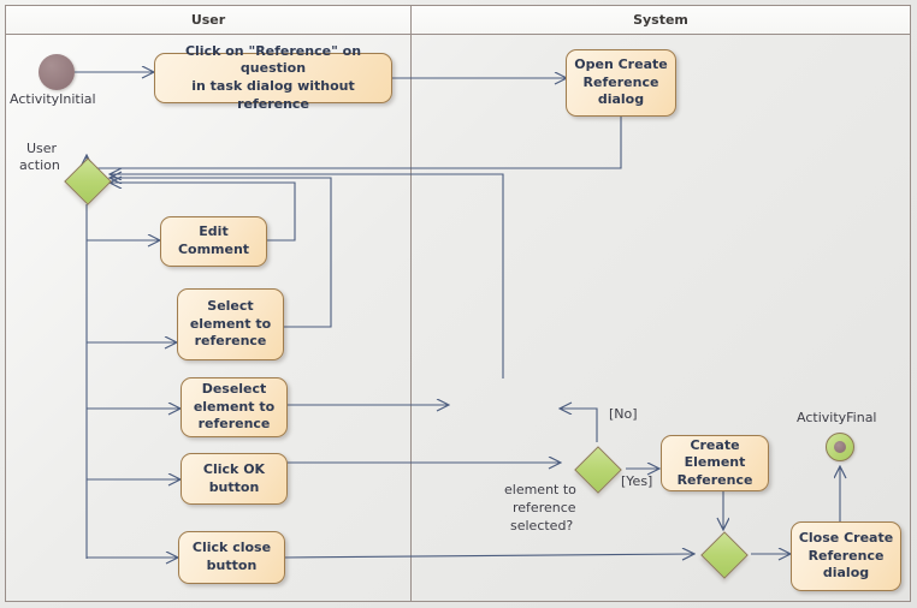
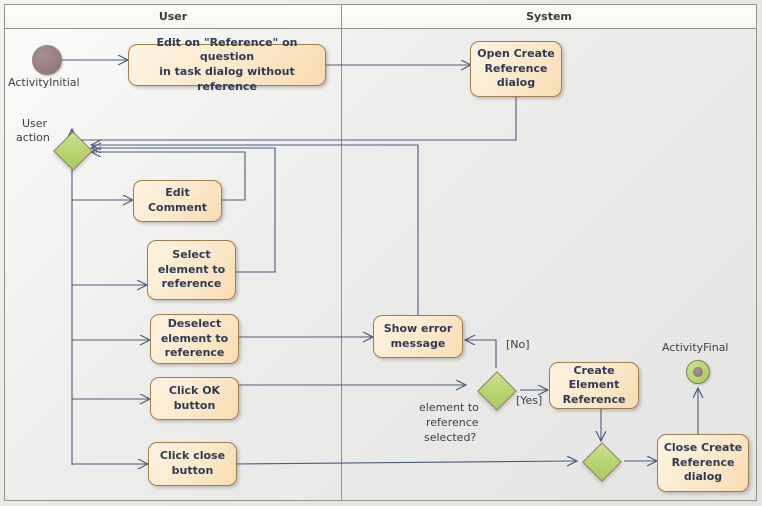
  User
  System
  ActivityInitial
- Click on "Reference" on question
+ Edit on "Reference" on question
  in task dialog without reference
  Open Create
  Reference
  dialog
  User
  action
  Edit
  Comment
  Select
  element to
  reference
  Deselect
  element to
  reference
  Click OK
  button
  Click close
  button
+ Show error
+ message
  element to
  reference
  selected?
  [No]
  [Yes]
  Create
  Element
  Reference
  Close Create
  Reference
  dialog
  ActivityFinal
